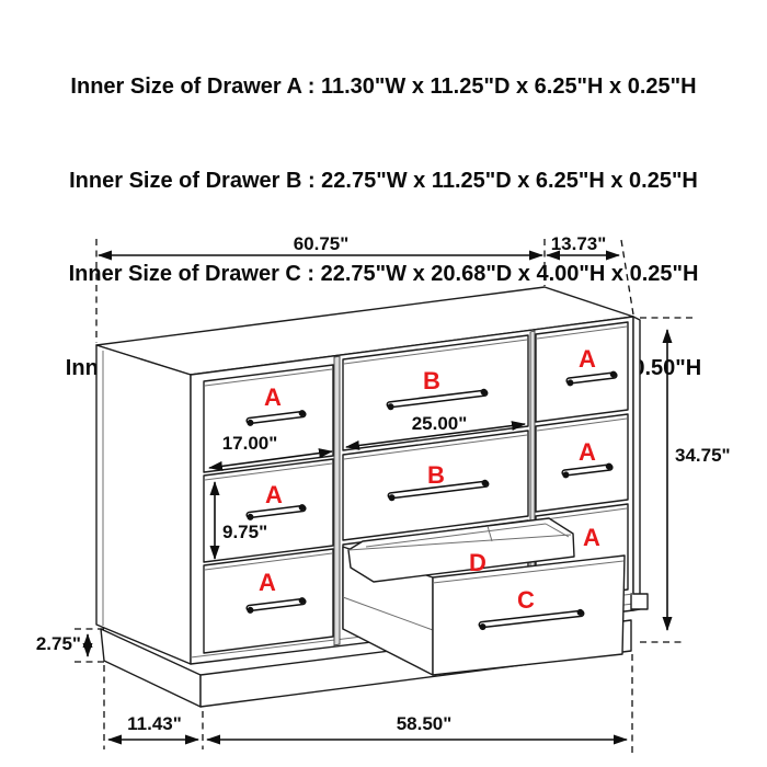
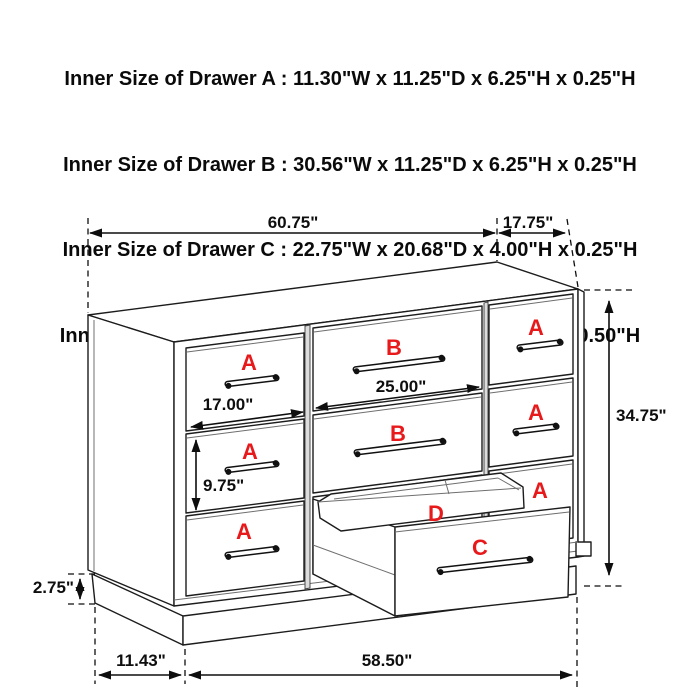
  Inner Size of Drawer A : 11.30"W x 11.25"D x 6.25"H x 0.25"H
- Inner Size of Drawer B : 22.75"W x 11.25"D x 6.25"H x 0.25"H
+ Inner Size of Drawer B : 30.56"W x 11.25"D x 6.25"H x 0.25"H
  Inner Size of Drawer C : 22.75"W x 20.68"D x 4.00"H x 0.25"H
  A
  A
  A
  B
  B
  A
  A
  A
  D
  C
  60.75"
- 13.73"
+ 17.75"
  34.75"
  25.00"
  17.00"
  9.75"
  2.75"
  11.43"
  58.50"
